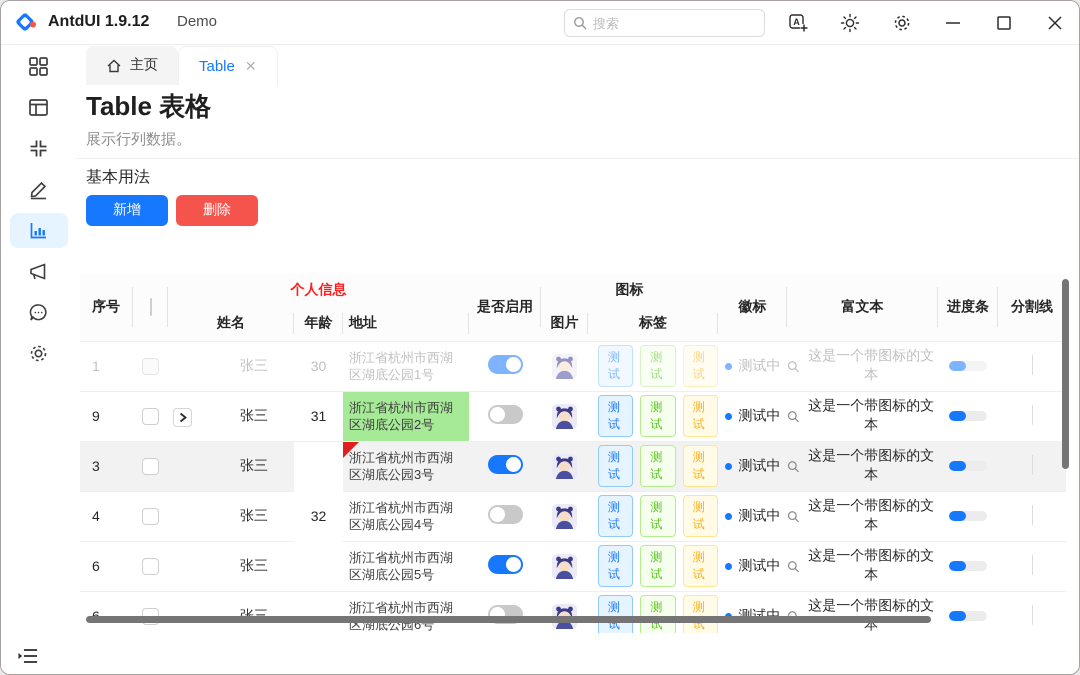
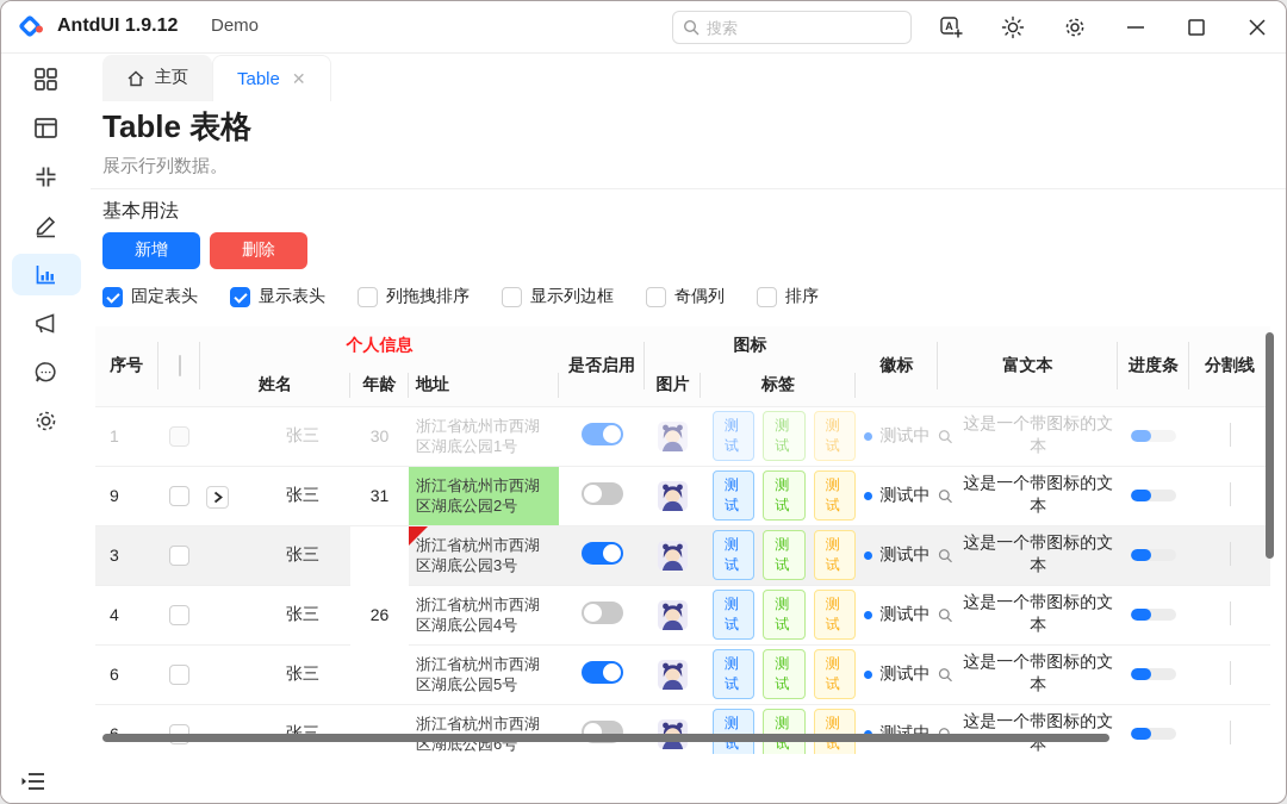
  AntdUI 1.9.12
  Demo
  搜索
  A
  主页
  Table
  ✕
  Table 表格
  展示行列数据。
  基本用法
  新增
  删除
+ 固定表头
+ 显示表头
+ 列拖拽排序
+ 显示列边框
+ 奇偶列
+ 排序
  序号		个人信息	是否启用	图标	徽标	富文本	进度条	分割线
  姓名	年龄	地址	图片	标签
  1		张三	30	浙江省杭州市西湖区湖底公园1号			测试测试测试	测试中	这是一个带图标的文本
  9		张三	31	浙江省杭州市西湖区湖底公园2号			测试测试测试	测试中	这是一个带图标的文本
- 3		张三	32	浙江省杭州市西湖区湖底公园3号			测试测试测试	测试中	这是一个带图标的文本
+ 3		张三	26	浙江省杭州市西湖区湖底公园3号			测试测试测试	测试中	这是一个带图标的文本
  4		张三	浙江省杭州市西湖区湖底公园4号			测试测试测试	测试中	这是一个带图标的文本
  6		张三	浙江省杭州市西湖区湖底公园5号			测试测试测试	测试中	这是一个带图标的文本
  		张三		浙江省杭州市西湖区湖底公园6号			测试测试测试	测试中	这是一个带图标的文本
